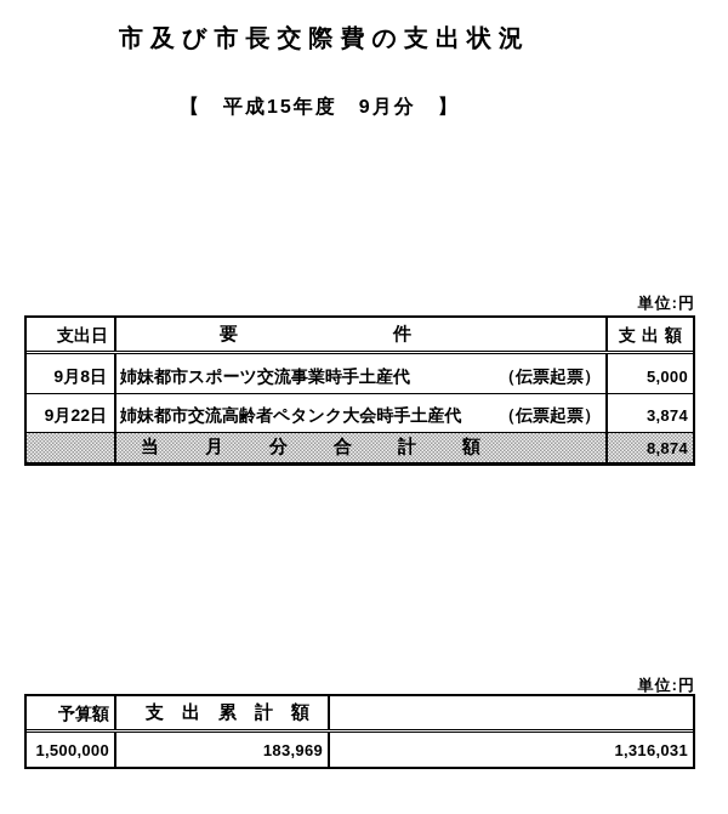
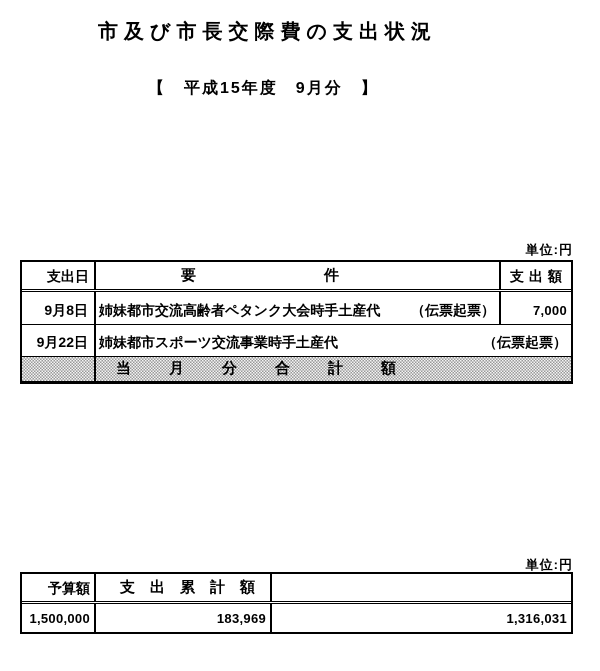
  市及び市長交際費の支出状況
  【 平成15年度 9月分 】
  単位:円
  支出日
  要
  件
  支出額
  9月8日
- 姉妹都市スポーツ交流事業時手土産代
+ 姉妹都市交流高齢者ペタンク大会時手土産代
  （伝票起票）
- 5,000
+ 7,000
  9月22日
- 姉妹都市交流高齢者ペタンク大会時手土産代
+ 姉妹都市スポーツ交流事業時手土産代
  （伝票起票）
- 3,874
  当月分合計額
- 8,874
  単位:円
  予算額
  支出累計額
  1,500,000
  183,969
  1,316,031
